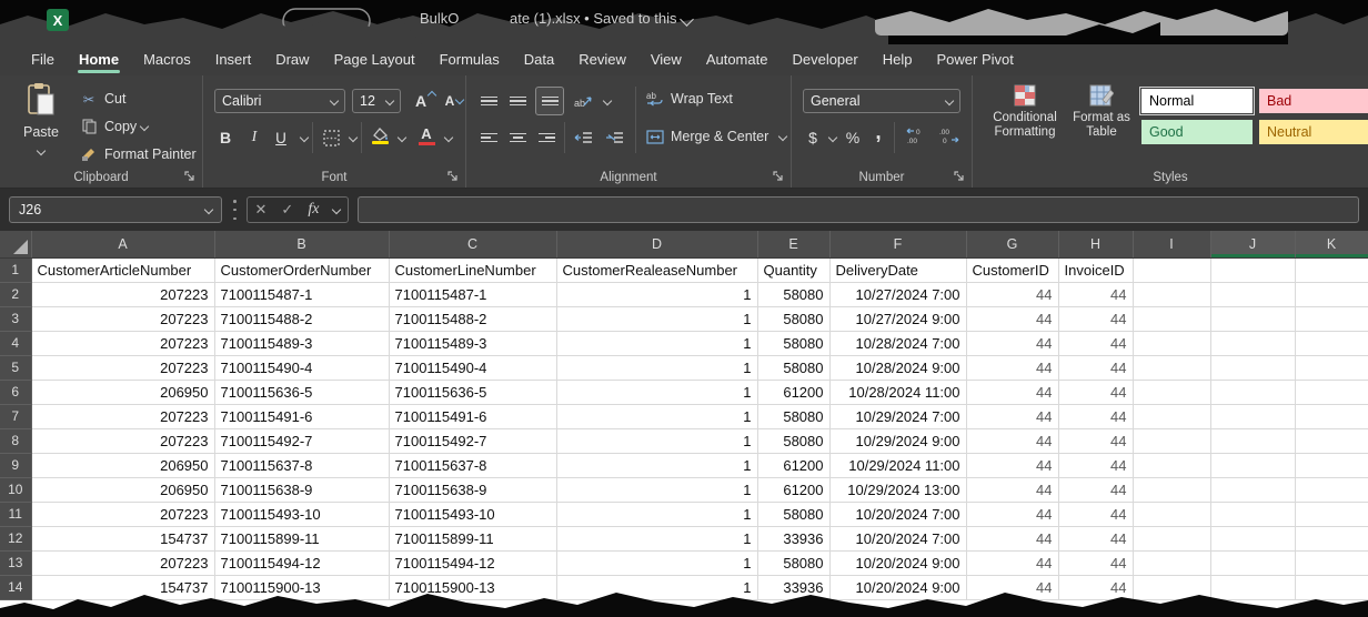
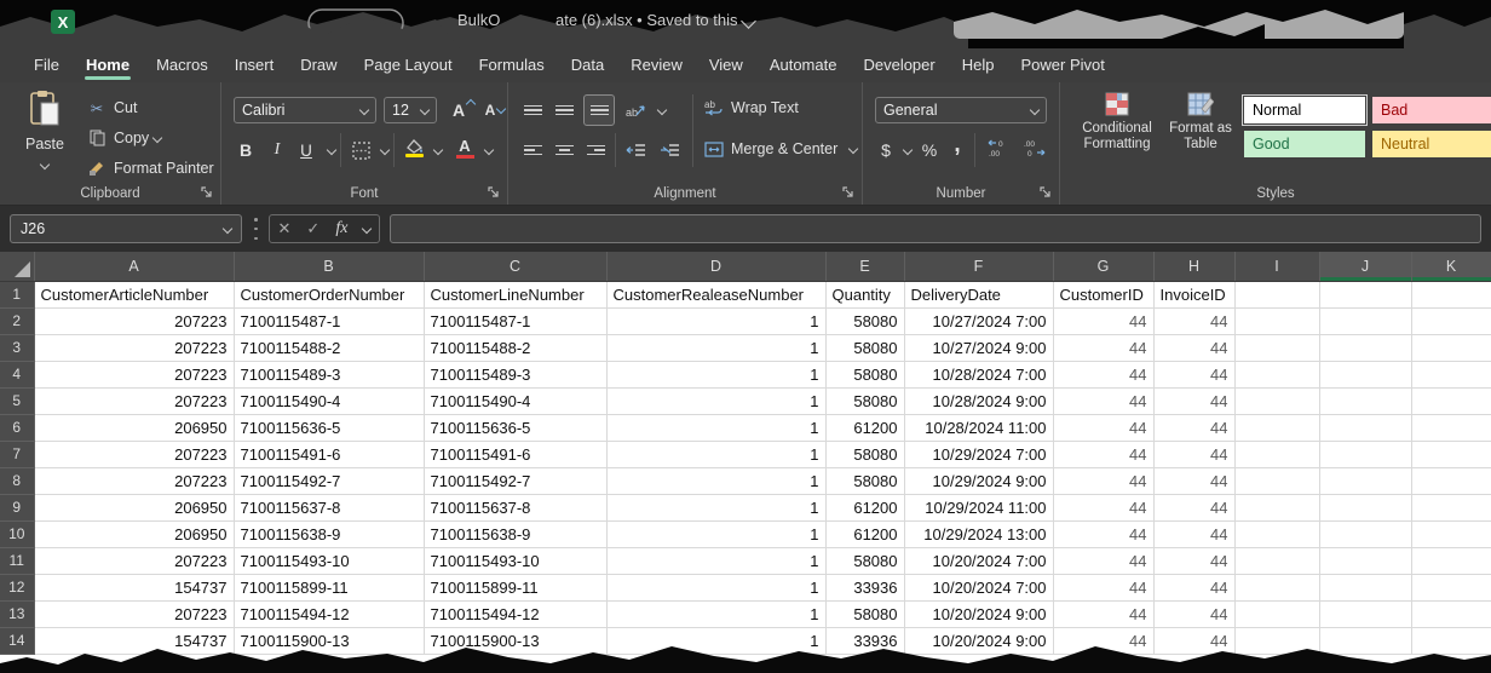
  X
  BulkO
- ate (1).xlsx • Saved to this
+ ate (6).xlsx • Saved to this
  File
  Home
  Macros
  Insert
  Draw
  Page Layout
  Formulas
  Data
  Review
  View
  Automate
  Developer
  Help
  Power Pivot
  Paste
  ✂
  Cut
  Copy
  Format Painter
  Clipboard
  Calibri
  12
  A
  A
  B
  I
  U
  A
  Font
  ab
  ab
  Wrap Text
  Merge & Center
  Alignment
  General
  $
  %
  ,
  Number
  Conditional
  Formatting
  Format as
  Table
  Normal
  Bad
  Good
  Neutral
  Styles
  J26
  ✕
  ✓
  fx
  	A	B	C	D	E	F	G	H	I	J	K
  1	CustomerArticleNumber	CustomerOrderNumber	CustomerLineNumber	CustomerRealeaseNumber	Quantity	DeliveryDate	CustomerID	InvoiceID
  2	207223	7100115487-1	7100115487-1	1	58080	10/27/2024 7:00	44	44
  3	207223	7100115488-2	7100115488-2	1	58080	10/27/2024 9:00	44	44
  4	207223	7100115489-3	7100115489-3	1	58080	10/28/2024 7:00	44	44
  5	207223	7100115490-4	7100115490-4	1	58080	10/28/2024 9:00	44	44
  6	206950	7100115636-5	7100115636-5	1	61200	10/28/2024 11:00	44	44
  7	207223	7100115491-6	7100115491-6	1	58080	10/29/2024 7:00	44	44
  8	207223	7100115492-7	7100115492-7	1	58080	10/29/2024 9:00	44	44
  9	206950	7100115637-8	7100115637-8	1	61200	10/29/2024 11:00	44	44
  10	206950	7100115638-9	7100115638-9	1	61200	10/29/2024 13:00	44	44
  11	207223	7100115493-10	7100115493-10	1	58080	10/20/2024 7:00	44	44
  12	154737	7100115899-11	7100115899-11	1	33936	10/20/2024 7:00	44	44
  13	207223	7100115494-12	7100115494-12	1	58080	10/20/2024 9:00	44	44
  14	154737	7100115900-13	7100115900-13	1	33936	10/20/2024 9:00	44	44
